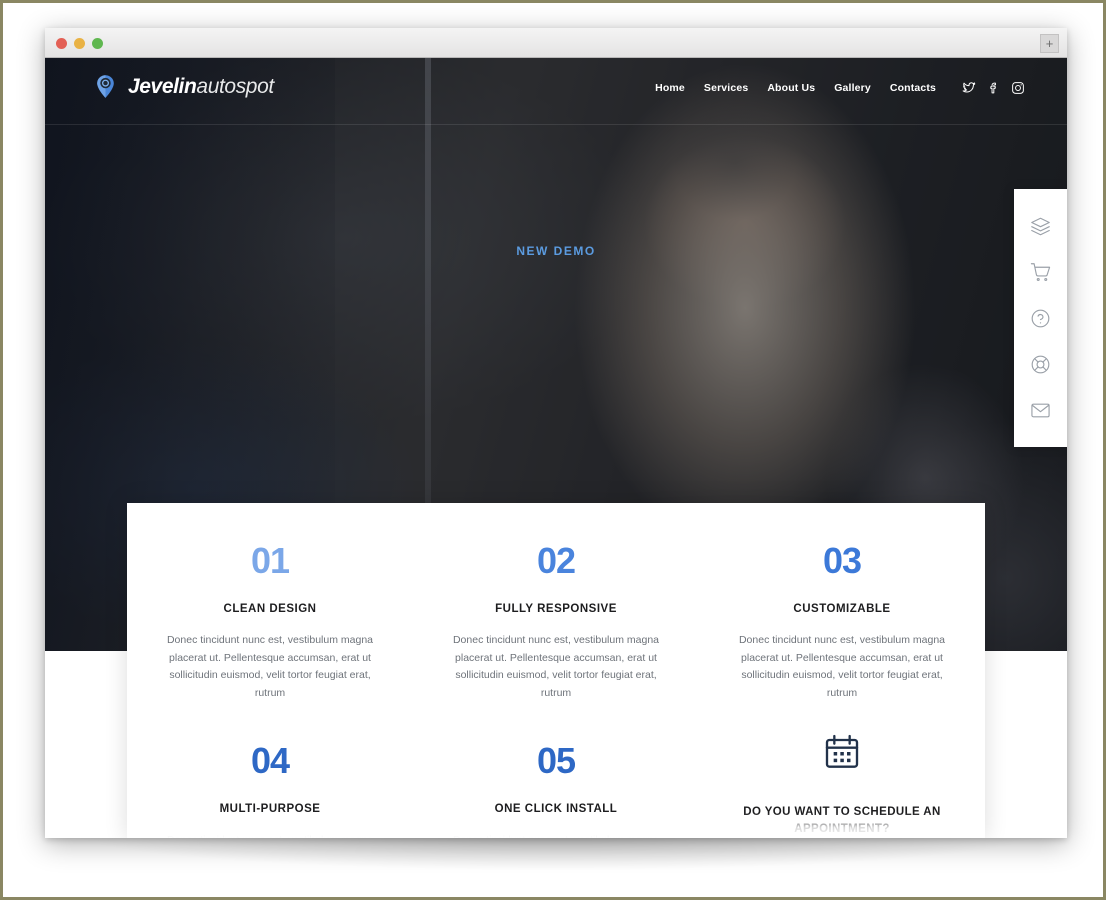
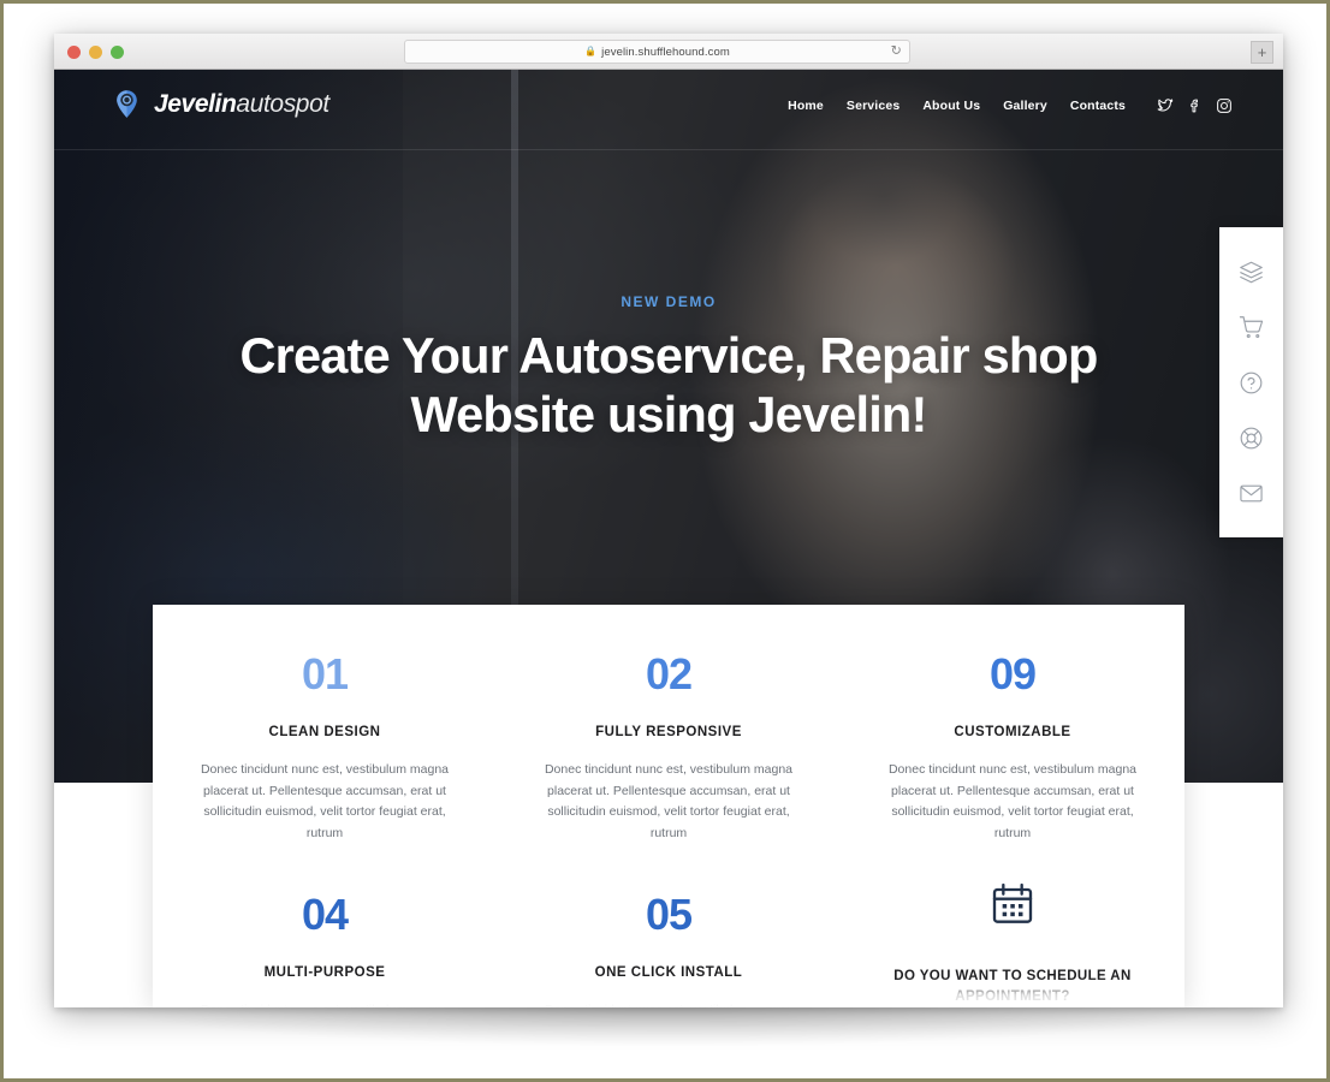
+ 🔒
+ jevelin.shufflehound.com
+ ↻
  +
  Jevelinautospot
  Home
  Services
  About Us
  Gallery
  Contacts
  NEW DEMO
+ Create Your Autoservice, Repair shop Website using Jevelin!
  01
  CLEAN DESIGN
  Donec tincidunt nunc est, vestibulum magna placerat ut. Pellentesque accumsan, erat ut sollicitudin euismod, velit tortor feugiat erat, rutrum
  02
  FULLY RESPONSIVE
  Donec tincidunt nunc est, vestibulum magna placerat ut. Pellentesque accumsan, erat ut sollicitudin euismod, velit tortor feugiat erat, rutrum
- 03
+ 09
  CUSTOMIZABLE
  Donec tincidunt nunc est, vestibulum magna placerat ut. Pellentesque accumsan, erat ut sollicitudin euismod, velit tortor feugiat erat, rutrum
  04
  MULTI-PURPOSE
  05
  ONE CLICK INSTALL
